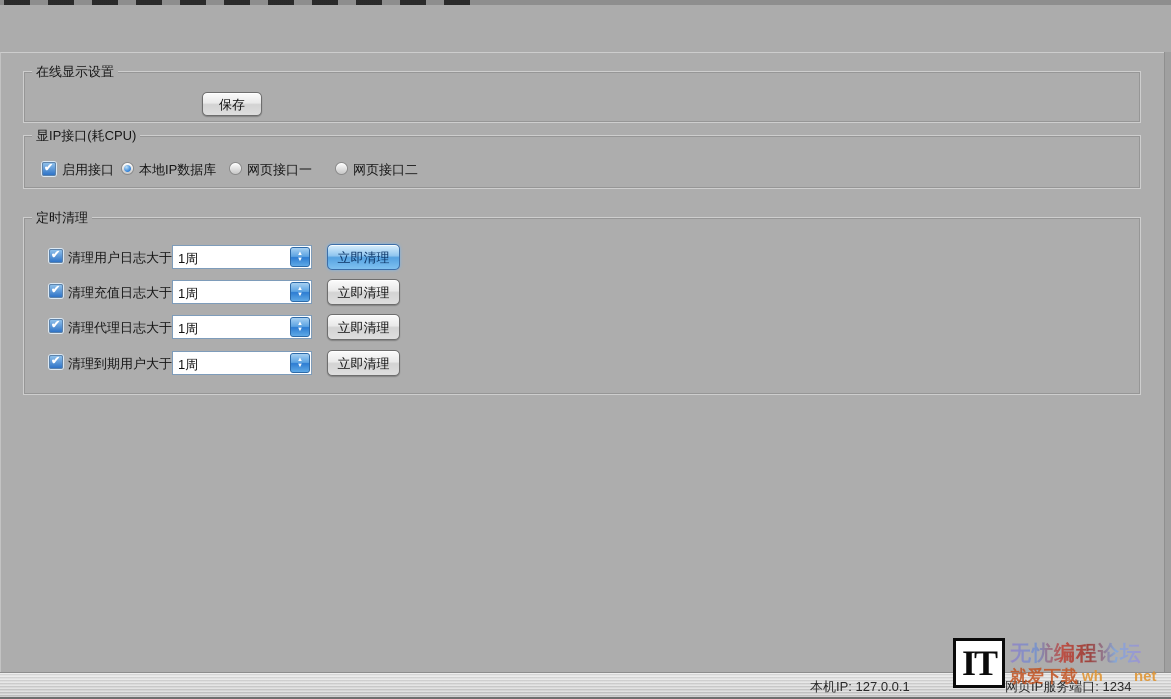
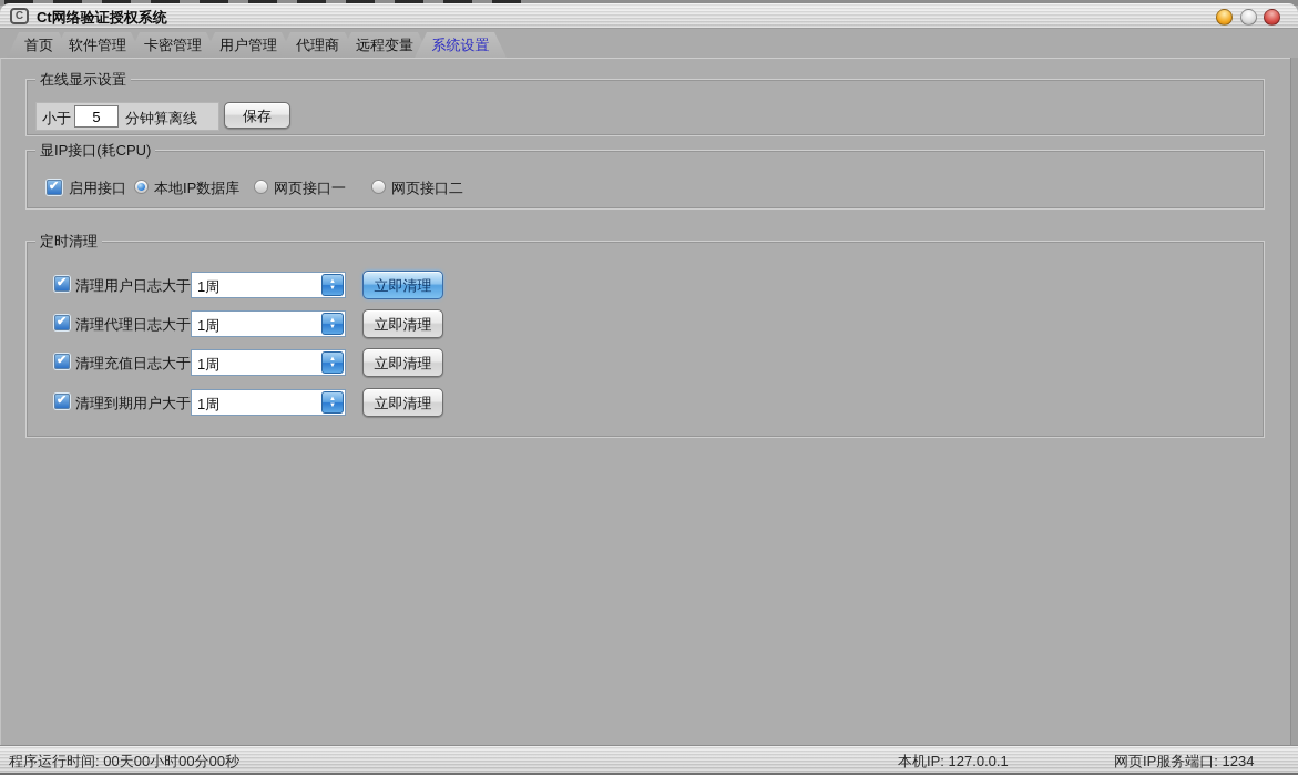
+ C
+ Ct网络验证授权系统
+ 首页
+ 软件管理
+ 卡密管理
+ 用户管理
+ 代理商
+ 远程变量
+ 系统设置
  在线显示设置
+ 小于
+ 5
+ 分钟算离线
  保存
  显IP接口(耗CPU)
  ✔
  启用接口
  本地IP数据库
  网页接口一
  网页接口二
  定时清理
  ✔
  清理用户日志大于
  1周
  立即清理
  ✔
- 清理充值日志大于
+ 清理代理日志大于
  1周
  立即清理
  ✔
- 清理代理日志大于
+ 清理充值日志大于
  1周
  立即清理
  ✔
  清理到期用户大于
  1周
  立即清理
+ 程序运行时间: 00天00小时00分00秒
  本机IP: 127.0.0.1
  网页IP服务端口: 1234
- IT
- 无忧编程论坛
- 就爱下载
- wh
- net
